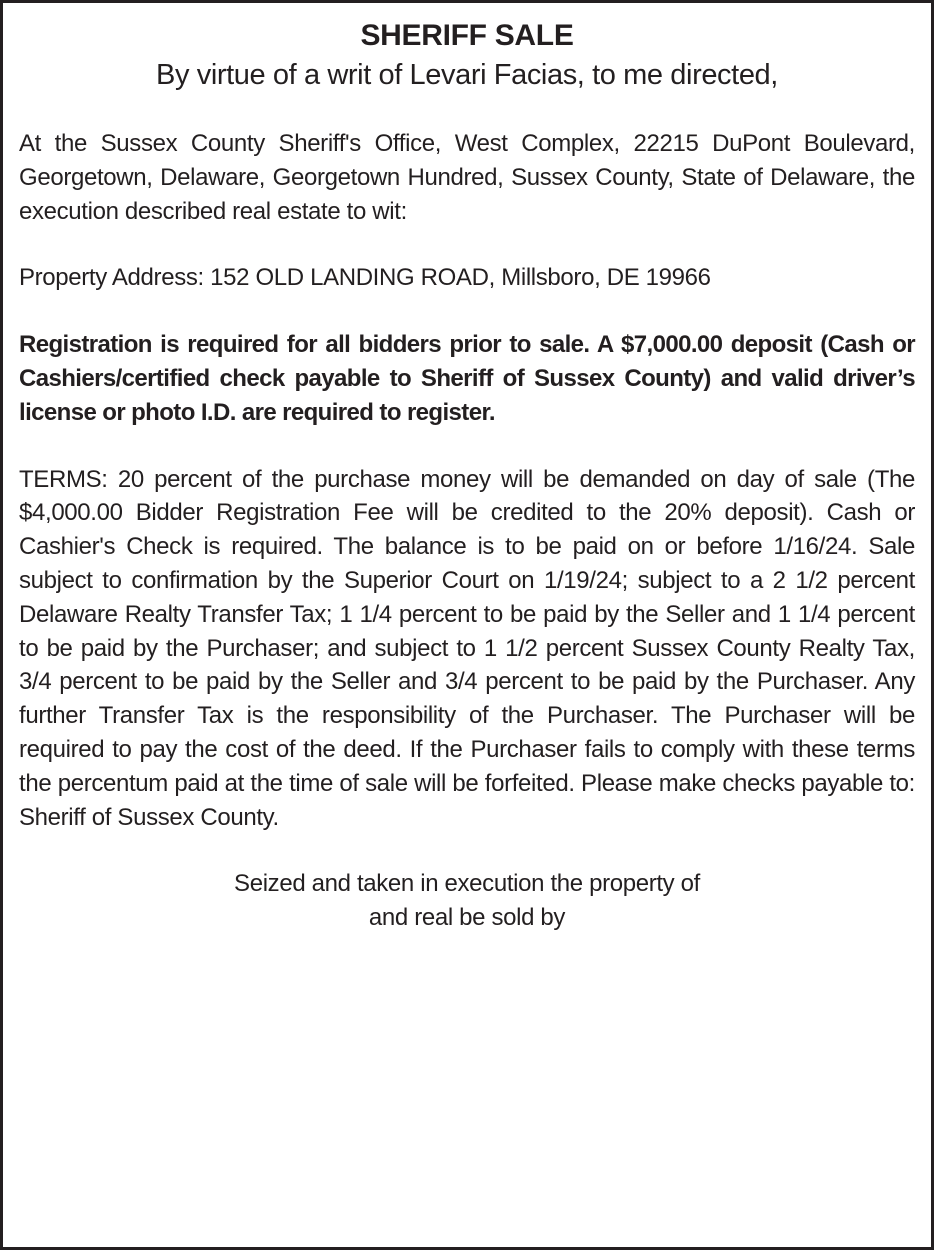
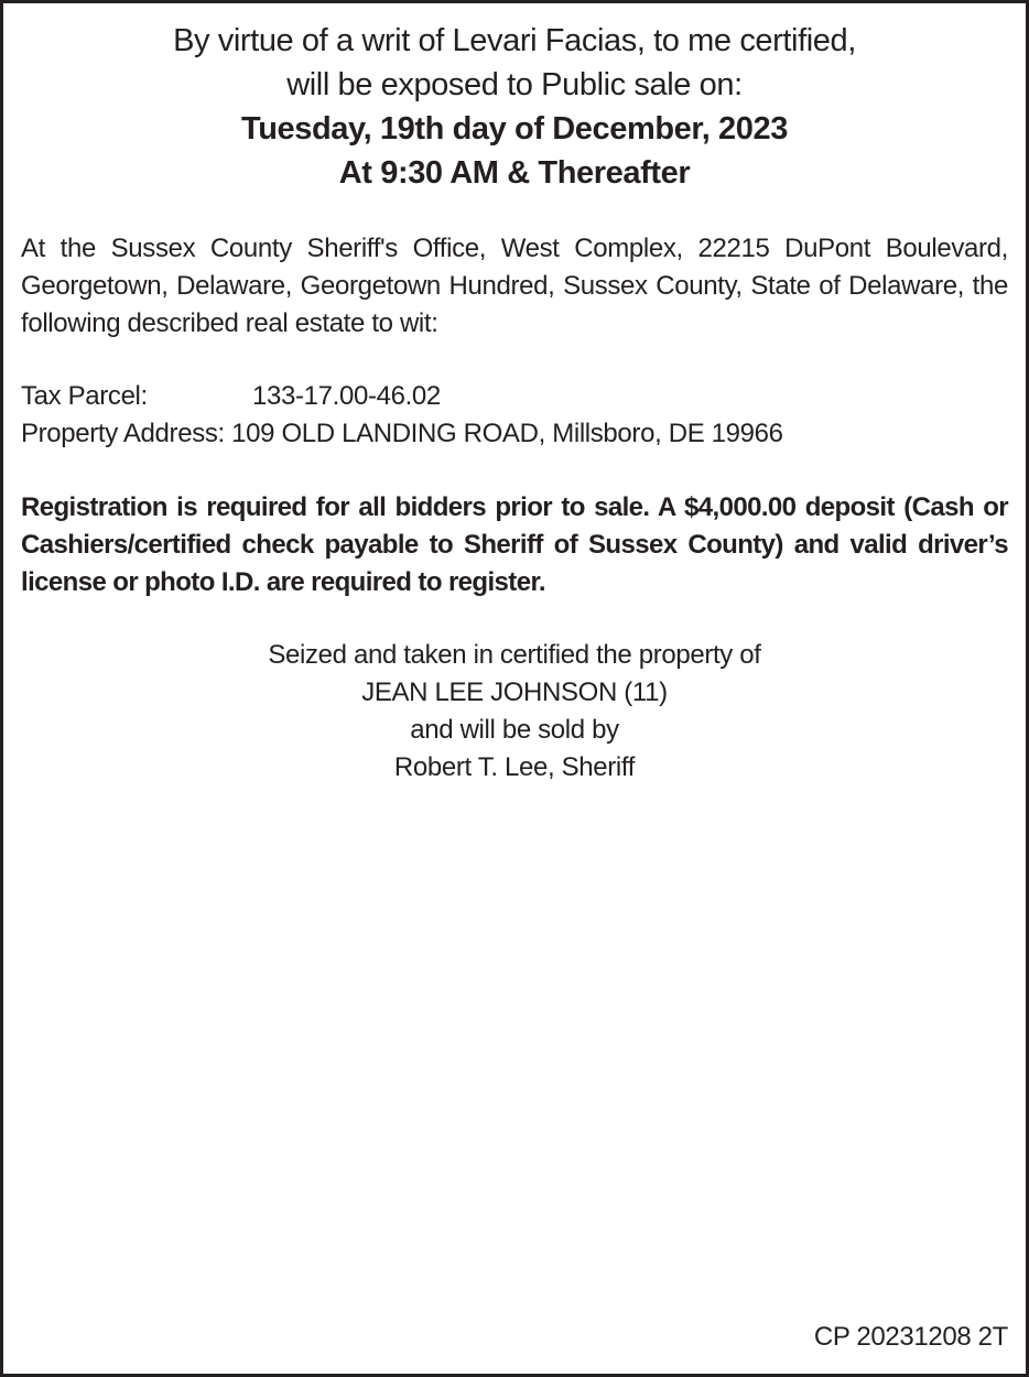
- SHERIFF SALE
- By virtue of a writ of Levari Facias, to me directed,
+ By virtue of a writ of Levari Facias, to me certified,
+ will be exposed to Public sale on:
+ Tuesday, 19th day of December, 2023
+ At 9:30 AM & Thereafter
- At the Sussex County Sheriff's Office, West Complex, 22215 DuPont Boulevard, Georgetown, Delaware, Georgetown Hundred, Sussex County, State of Delaware, the execution described real estate to wit:
+ At the Sussex County Sheriff's Office, West Complex, 22215 DuPont Boulevard, Georgetown, Delaware, Georgetown Hundred, Sussex County, State of Delaware, the following described real estate to wit:
+ Tax Parcel: 133-17.00-46.02
- Property Address: 152 OLD LANDING ROAD, Millsboro, DE 19966
+ Property Address: 109 OLD LANDING ROAD, Millsboro, DE 19966
- Registration is required for all bidders prior to sale. A $7,000.00 deposit (Cash or Cashiers/certified check payable to Sheriff of Sussex County) and valid driver’s license or photo I.D. are required to register.
+ Registration is required for all bidders prior to sale. A $4,000.00 deposit (Cash or Cashiers/certified check payable to Sheriff of Sussex County) and valid driver’s license or photo I.D. are required to register.
- TERMS: 20 percent of the purchase money will be demanded on day of sale (The $4,000.00 Bidder Registration Fee will be credited to the 20% deposit). Cash or Cashier's Check is required. The balance is to be paid on or before 1/16/24. Sale subject to confirmation by the Superior Court on 1/19/24; subject to a 2 1/2 percent Delaware Realty Transfer Tax; 1 1/4 percent to be paid by the Seller and 1 1/4 percent to be paid by the Purchaser; and subject to 1 1/2 percent Sussex County Realty Tax, 3/4 percent to be paid by the Seller and 3/4 percent to be paid by the Purchaser. Any further Transfer Tax is the responsibility of the Purchaser. The Purchaser will be required to pay the cost of the deed. If the Purchaser fails to comply with these terms the percentum paid at the time of sale will be forfeited. Please make checks payable to: Sheriff of Sussex County.
- Seized and taken in execution the property of
+ Seized and taken in certified the property of
+ JEAN LEE JOHNSON (11)
- and real be sold by
+ and will be sold by
+ Robert T. Lee, Sheriff
+ CP 20231208 2T
